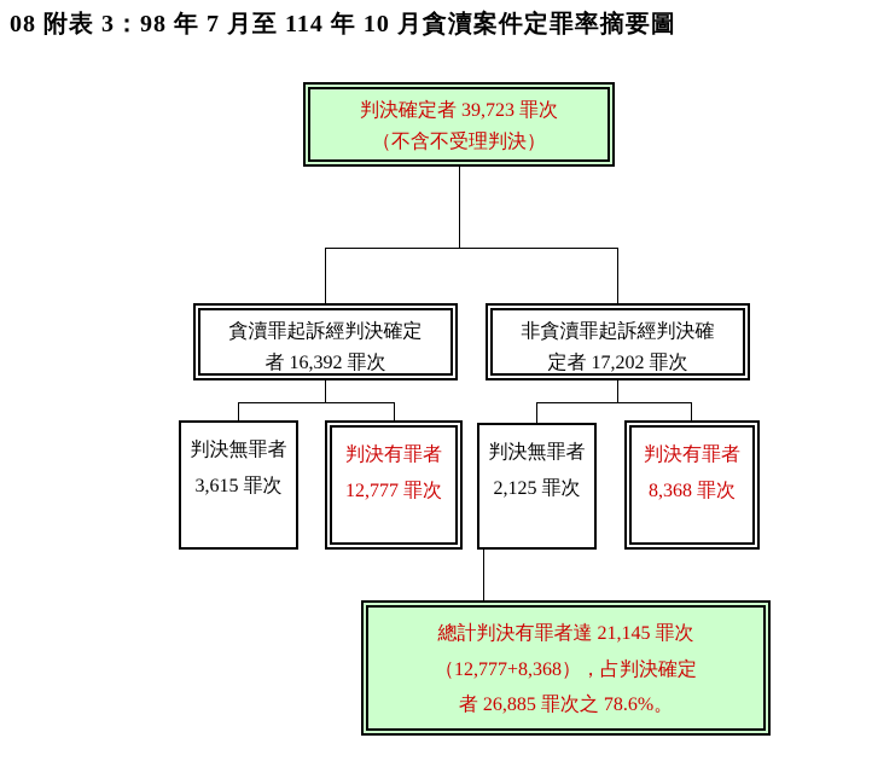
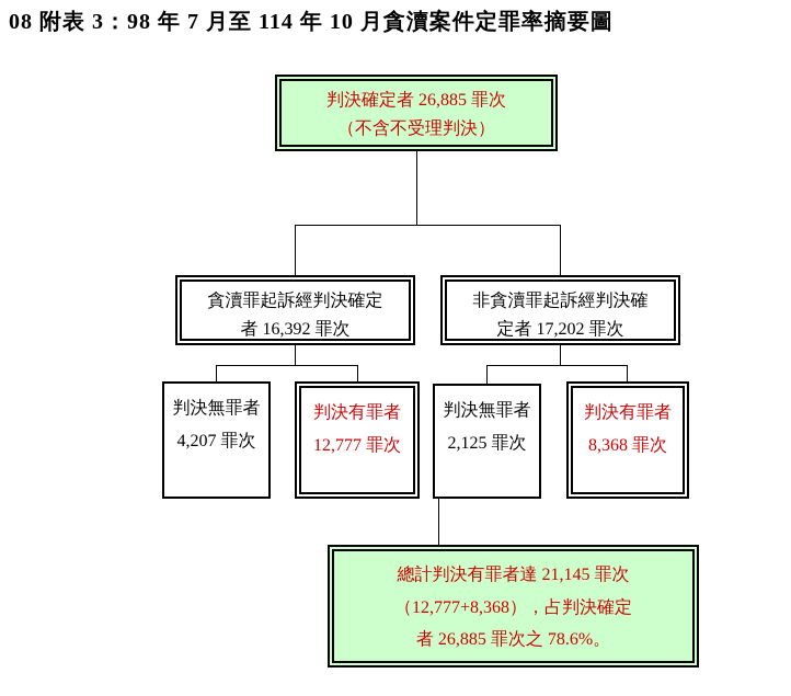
  08 附表 3：98 年 7 月至 114 年 10 月貪瀆案件定罪率摘要圖
- 判決確定者 39,723 罪次
+ 判決確定者 26,885 罪次
  （不含不受理判決）
  貪瀆罪起訴經判決確定
  者 16,392 罪次
  非貪瀆罪起訴經判決確
  定者 17,202 罪次
  判決無罪者
- 3,615 罪次
+ 4,207 罪次
  判決有罪者
  12,777 罪次
  判決無罪者
  2,125 罪次
  判決有罪者
  8,368 罪次
  總計判決有罪者達 21,145 罪次
  （12,777+8,368），占判決確定
  者 26,885 罪次之 78.6%。
